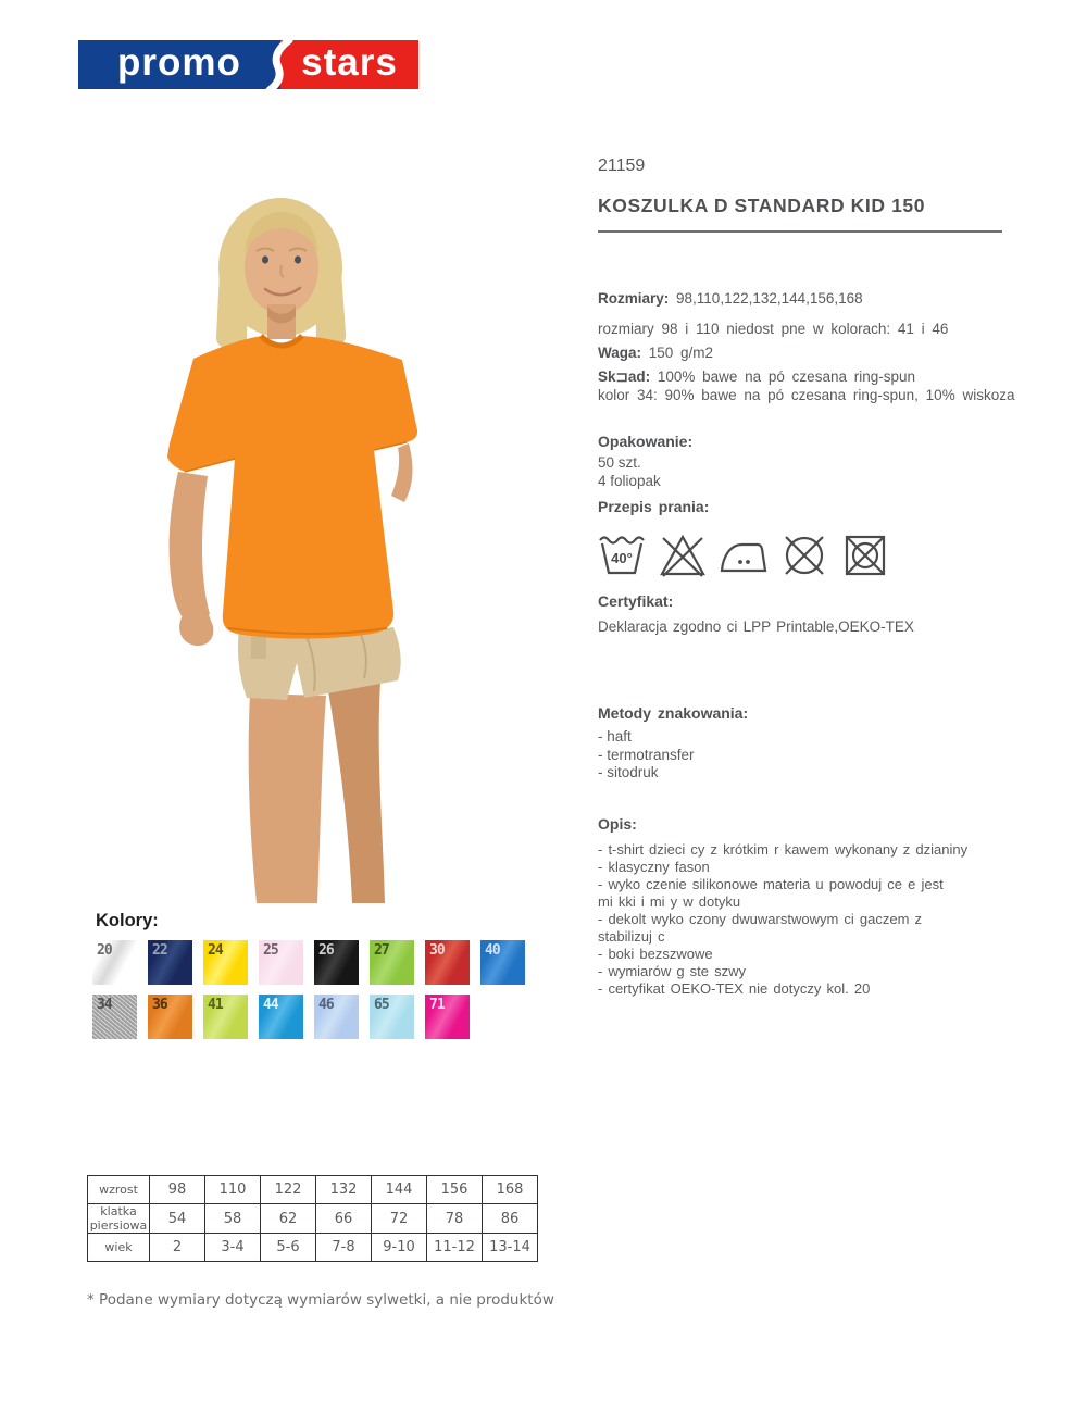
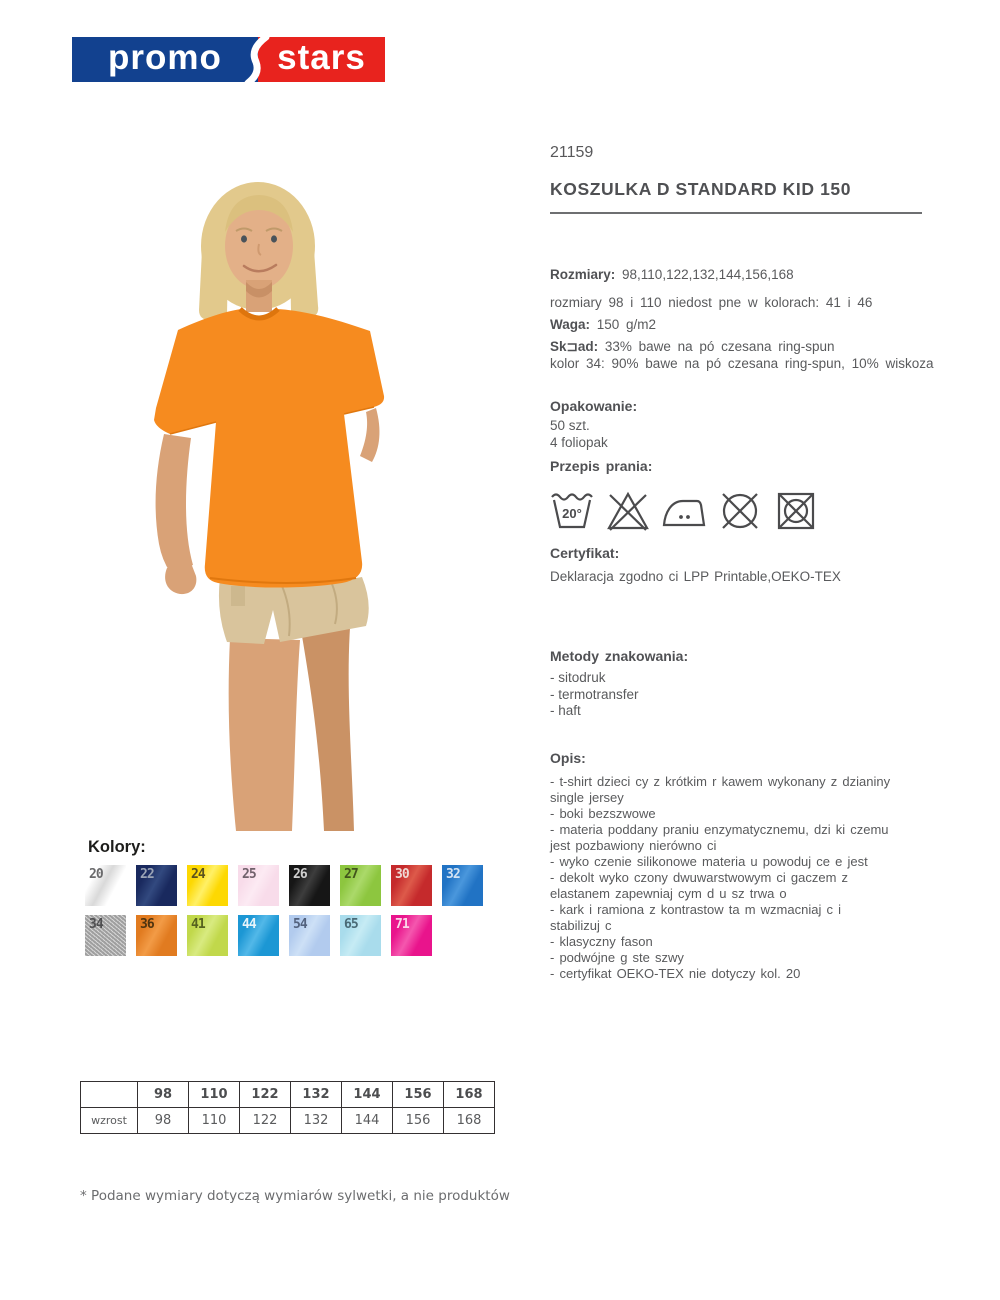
  promo
  stars
  21159
  KOSZULKA D STANDARD KID 150
  Rozmiary: 98,110,122,132,144,156,168
  rozmiary 98 i 110 niedost pne w kolorach: 41 i 46
  Waga: 150 g/m2
- Sk⊐ad: 100% bawe na pó czesana ring-spun
+ Sk⊐ad: 33% bawe na pó czesana ring-spun
  kolor 34: 90% bawe na pó czesana ring-spun, 10% wiskoza
  Opakowanie:
  50 szt.
  4 foliopak
  Przepis prania:
- 40°
+ 20°
  Certyfikat:
  Deklaracja zgodno ci LPP Printable,OEKO-TEX
  Metody znakowania:
- - haft
+ - sitodruk
  - termotransfer
- - sitodruk
+ - haft
  Opis:
  - t-shirt dzieci cy z krótkim r kawem wykonany z dzianiny
+ single jersey
- - klasyczny fason
+ - boki bezszwowe
+ - materia poddany praniu enzymatycznemu, dzi ki czemu
+ jest pozbawiony nierówno ci
  - wyko czenie silikonowe materia u powoduj ce e jest
- mi kki i mi y w dotyku
  - dekolt wyko czony dwuwarstwowym ci gaczem z
+ elastanem zapewniaj cym d u sz trwa o
+ - kark i ramiona z kontrastow ta m wzmacniaj c i
  stabilizuj c
- - boki bezszwowe
+ - klasyczny fason
- - wymiarów g ste szwy
+ - podwójne g ste szwy
  - certyfikat OEKO-TEX nie dotyczy kol. 20
  Kolory:
  20
  22
  24
  25
  26
  27
  30
- 40
+ 32
  34
  36
  41
  44
- 46
+ 54
  65
  71
+ 	98	110	122	132	144	156	168
  wzrost	98	110	122	132	144	156	168
- klatka piersiowa	54	58	62	66	72	78	86
- wiek	2	3-4	5-6	7-8	9-10	11-12	13-14
  * Podane wymiary dotyczą wymiarów sylwetki, a nie produktów
